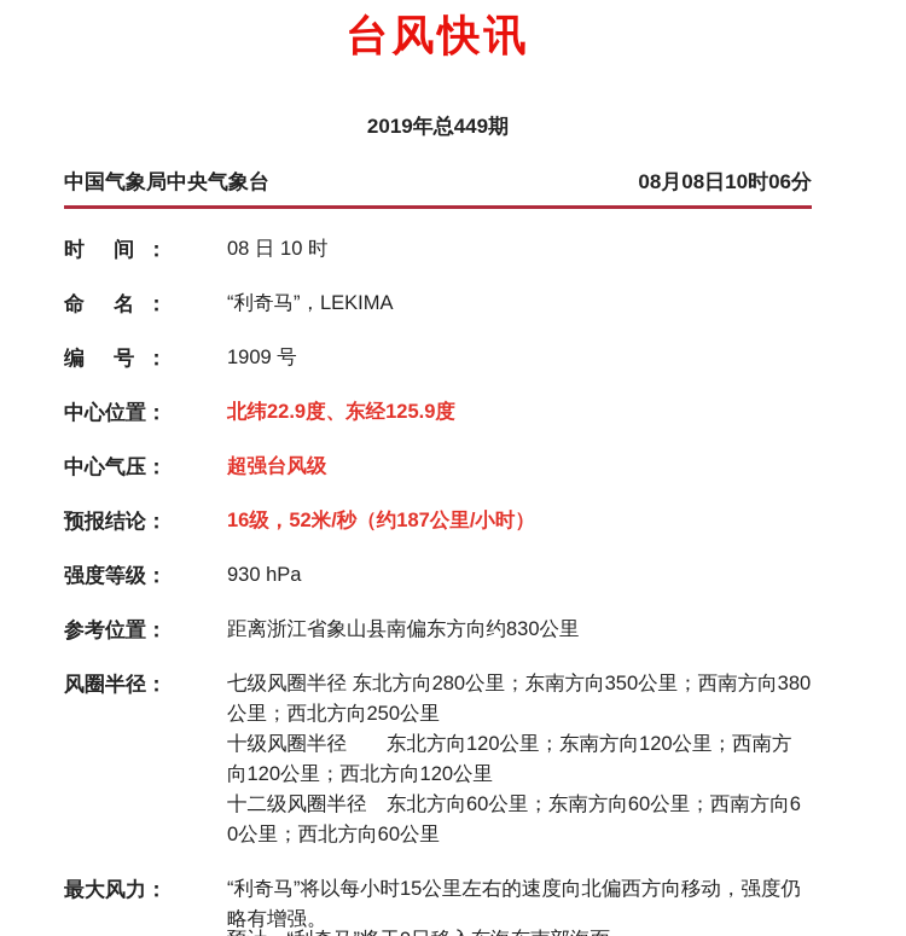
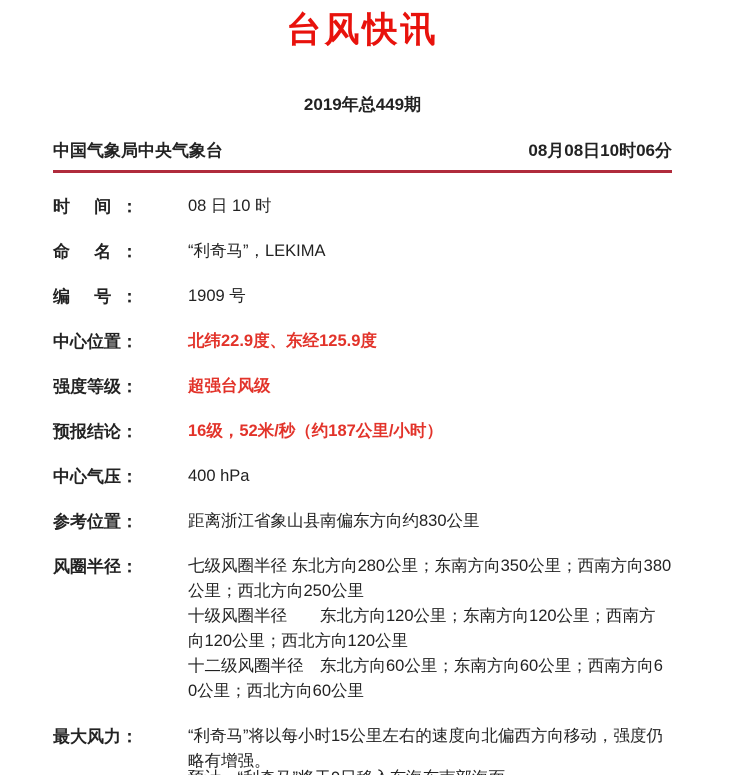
  台风快讯
  2019年总449期
  中国气象局中央气象台
  08月08日10时06分
  时 间：
  08 日 10 时
  命 名：
  “利奇马”，LEKIMA
  编 号：
  1909 号
  中心位置：
  北纬22.9度、东经125.9度
- 中心气压：
+ 强度等级：
  超强台风级
  预报结论：
  16级，52米/秒（约187公里/小时）
- 强度等级：
+ 中心气压：
- 930 hPa
+ 400 hPa
  参考位置：
  距离浙江省象山县南偏东方向约830公里
  风圈半径：
  七级风圈半径 东北方向280公里；东南方向350公里；西南方向380公里；西北方向250公里
  十级风圈半径 东北方向120公里；东南方向120公里；西南方向120公里；西北方向120公里
  十二级风圈半径 东北方向60公里；东南方向60公里；西南方向60公里；西北方向60公里
  最大风力：
  “利奇马”将以每小时15公里左右的速度向北偏西方向移动，强度仍略有增强。
